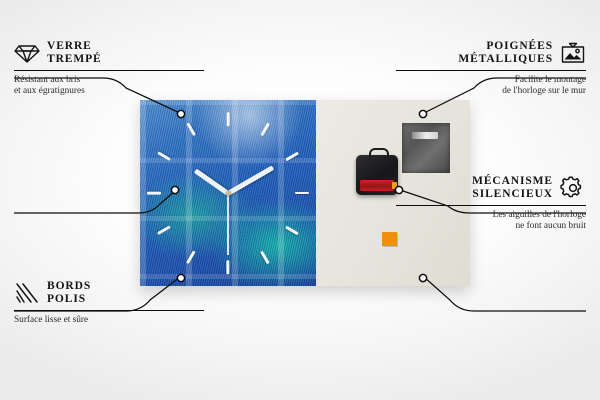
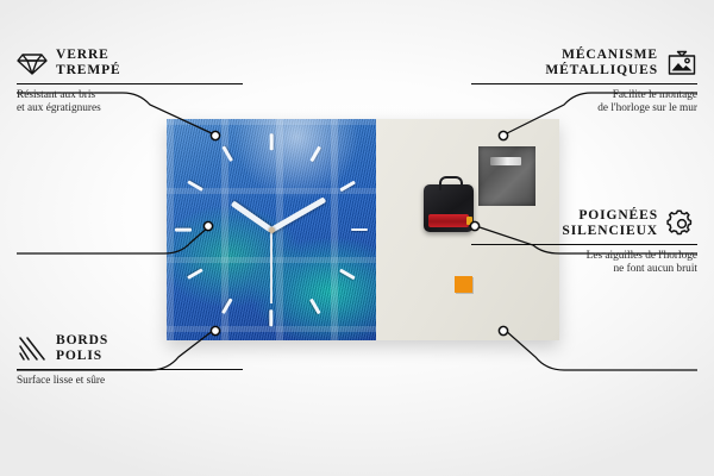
  VERRE
  TREMPÉ
  Résistant aux bris
  et aux égratignures
  BORDS
  POLIS
  Surface lisse et sûre
- POIGNÉES
+ MÉCANISME
  MÉTALLIQUES
  Facilite le montage
  de l'horloge sur le mur
- MÉCANISME
+ POIGNÉES
  SILENCIEUX
  Les aiguilles de l'horloge
  ne font aucun bruit
